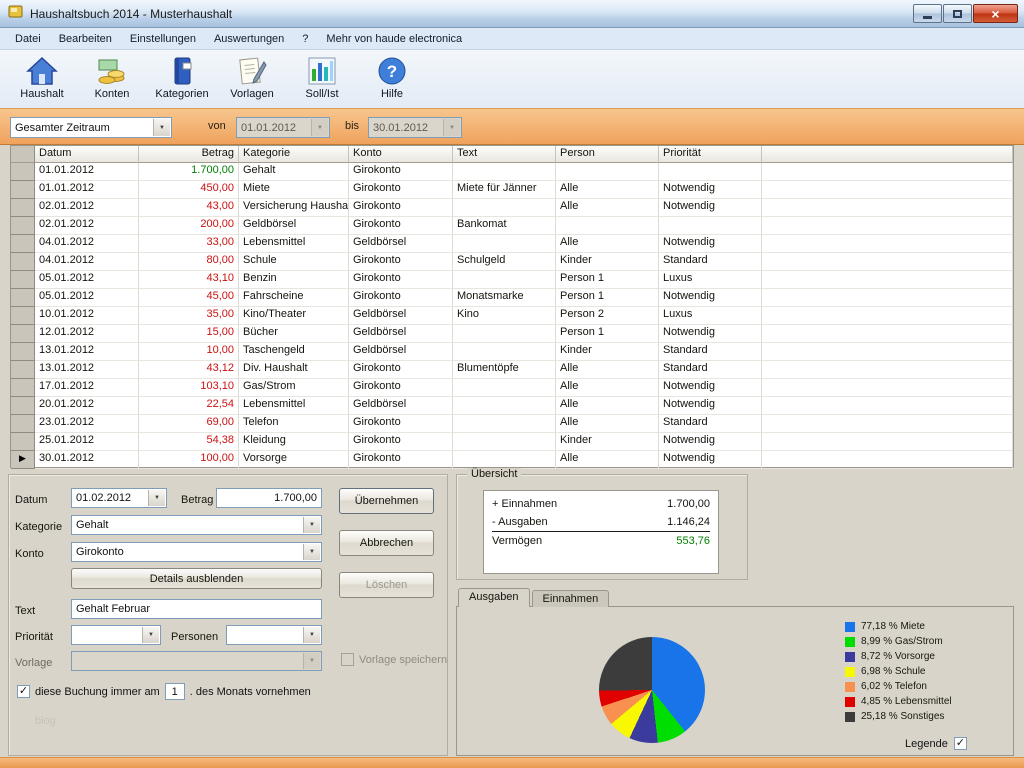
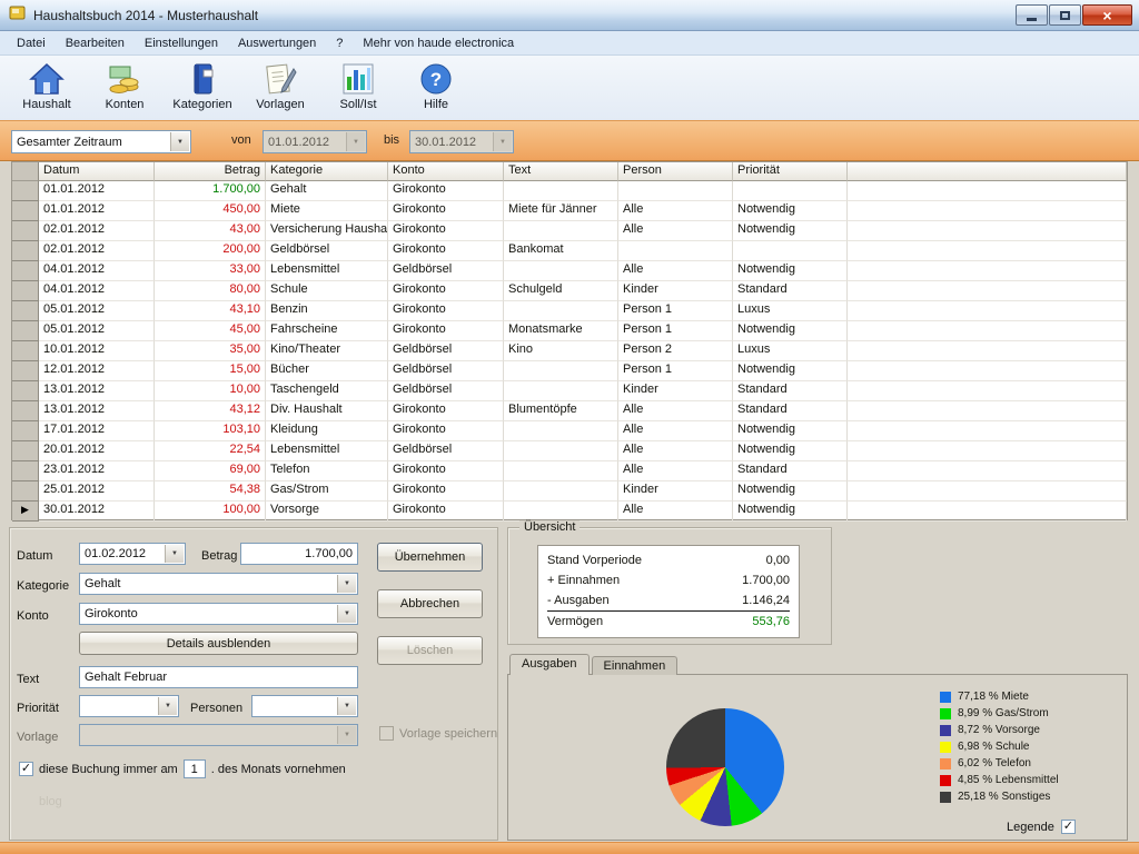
  Haushaltsbuch 2014 - Musterhaushalt
  ×
  Datei
  Bearbeiten
  Einstellungen
  Auswertungen
  ?
  Mehr von haude electronica
  Haushalt
  Konten
  Kategorien
  Vorlagen
  Soll/Ist
  ?
  Hilfe
  Gesamter Zeitraum
  von
  01.01.2012
  bis
  30.01.2012
  Datum
  Betrag
  Kategorie
  Konto
  Text
  Person
  Priorität
  01.01.2012
  1.700,00
  Gehalt
  Girokonto
  01.01.2012
  450,00
  Miete
  Girokonto
  Miete für Jänner
  Alle
  Notwendig
  02.01.2012
  43,00
  Versicherung Hausha
  Girokonto
  Alle
  Notwendig
  02.01.2012
  200,00
  Geldbörsel
  Girokonto
  Bankomat
  04.01.2012
  33,00
  Lebensmittel
  Geldbörsel
  Alle
  Notwendig
  04.01.2012
  80,00
  Schule
  Girokonto
  Schulgeld
  Kinder
  Standard
  05.01.2012
  43,10
  Benzin
  Girokonto
  Person 1
  Luxus
  05.01.2012
  45,00
  Fahrscheine
  Girokonto
  Monatsmarke
  Person 1
  Notwendig
  10.01.2012
  35,00
  Kino/Theater
  Geldbörsel
  Kino
  Person 2
  Luxus
  12.01.2012
  15,00
  Bücher
  Geldbörsel
  Person 1
  Notwendig
  13.01.2012
  10,00
  Taschengeld
  Geldbörsel
  Kinder
  Standard
  13.01.2012
  43,12
  Div. Haushalt
  Girokonto
  Blumentöpfe
  Alle
  Standard
  17.01.2012
  103,10
- Gas/Strom
+ Kleidung
  Girokonto
  Alle
  Notwendig
  20.01.2012
  22,54
  Lebensmittel
  Geldbörsel
  Alle
  Notwendig
  23.01.2012
  69,00
  Telefon
  Girokonto
  Alle
  Standard
  25.01.2012
  54,38
- Kleidung
+ Gas/Strom
  Girokonto
  Kinder
  Notwendig
  ▶
  30.01.2012
  100,00
  Vorsorge
  Girokonto
  Alle
  Notwendig
  Datum
  01.02.2012
  Betrag
  1.700,00
  Kategorie
  Gehalt
  Konto
  Girokonto
  Details ausblenden
  Text
  Gehalt Februar
  Priorität
  Personen
  Vorlage
  Vorlage speichern
  ✓
  diese Buchung immer am
  1
  . des Monats vornehmen
  Übernehmen
  Abbrechen
  Löschen
  Übersicht
+ Stand Vorperiode
+ 0,00
  + Einnahmen
  1.700,00
  - Ausgaben
  1.146,24
  Vermögen
  553,76
  Ausgaben
  Einnahmen
  77,18 % Miete
  8,99 % Gas/Strom
  8,72 % Vorsorge
  6,98 % Schule
  6,02 % Telefon
  4,85 % Lebensmittel
  25,18 % Sonstiges
  Legende
  ✓
